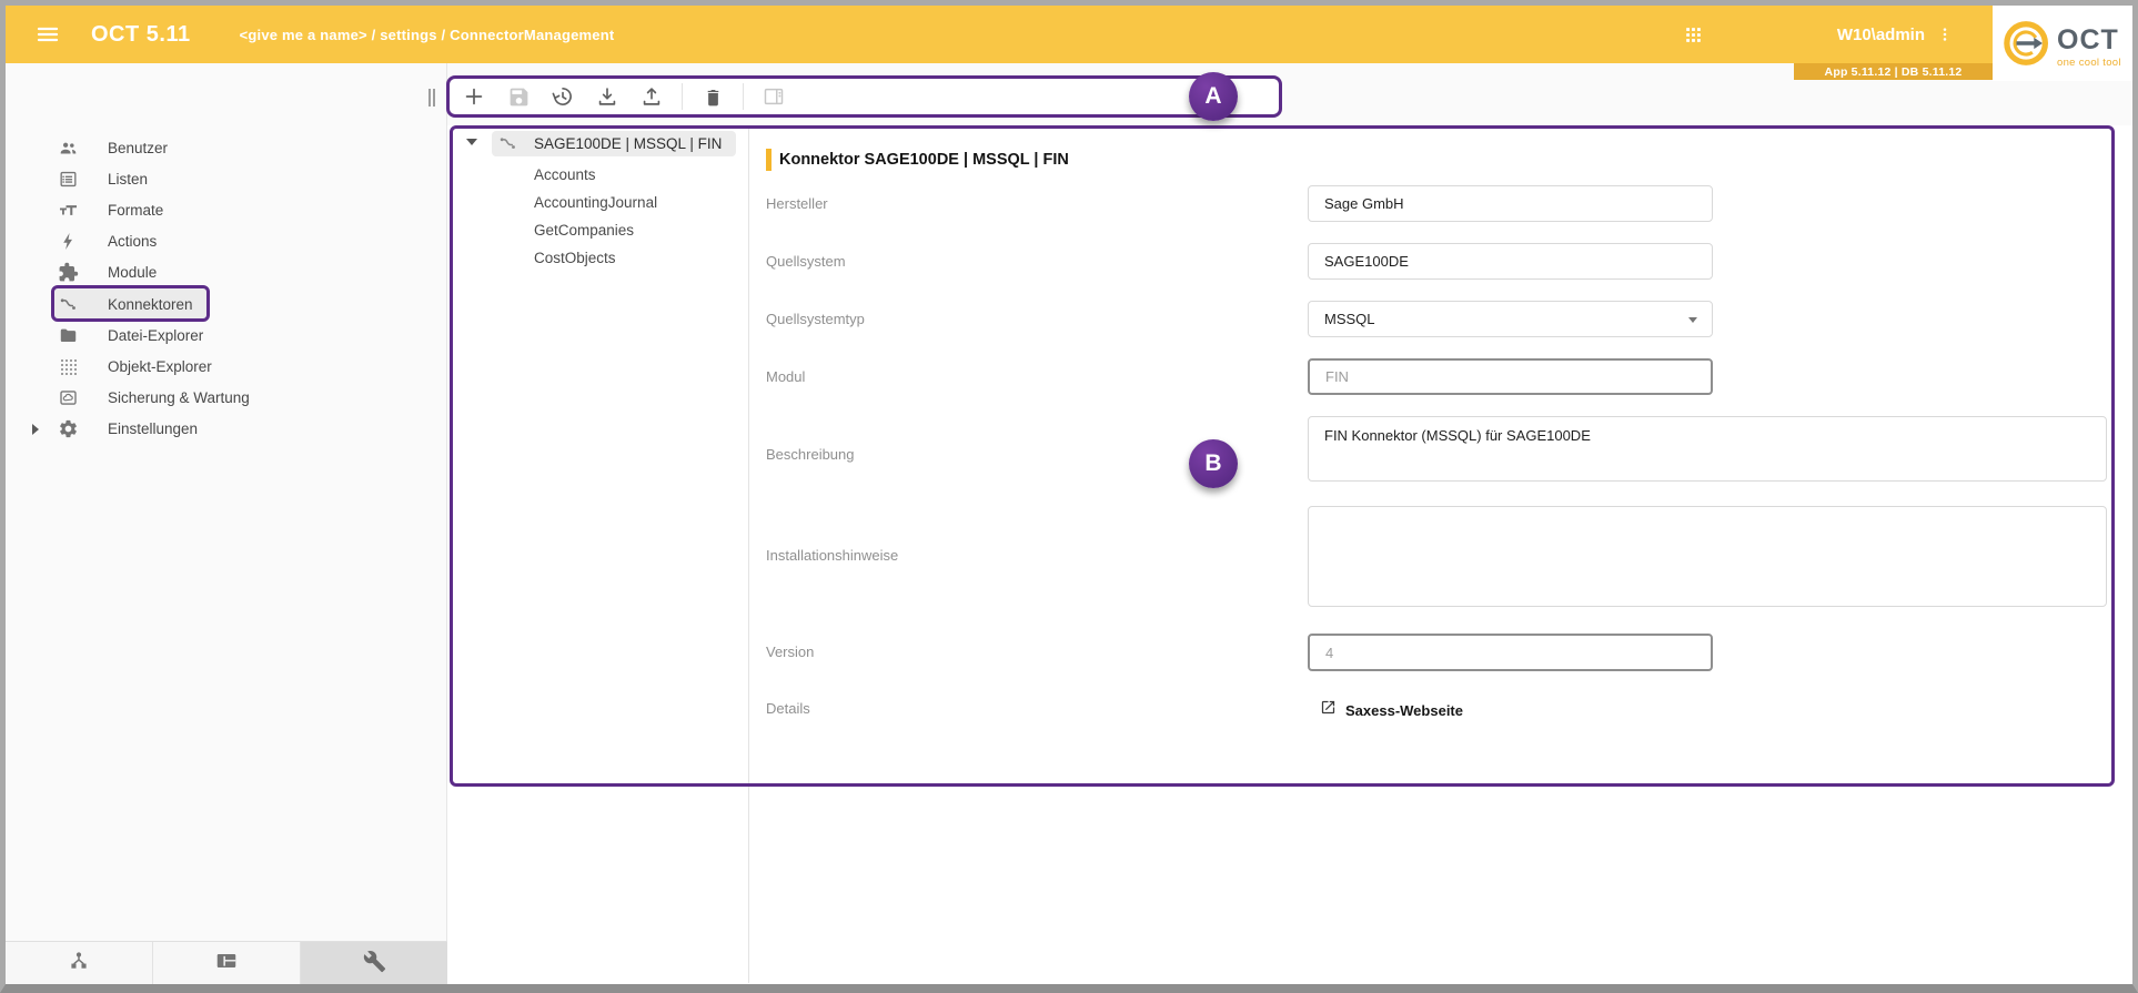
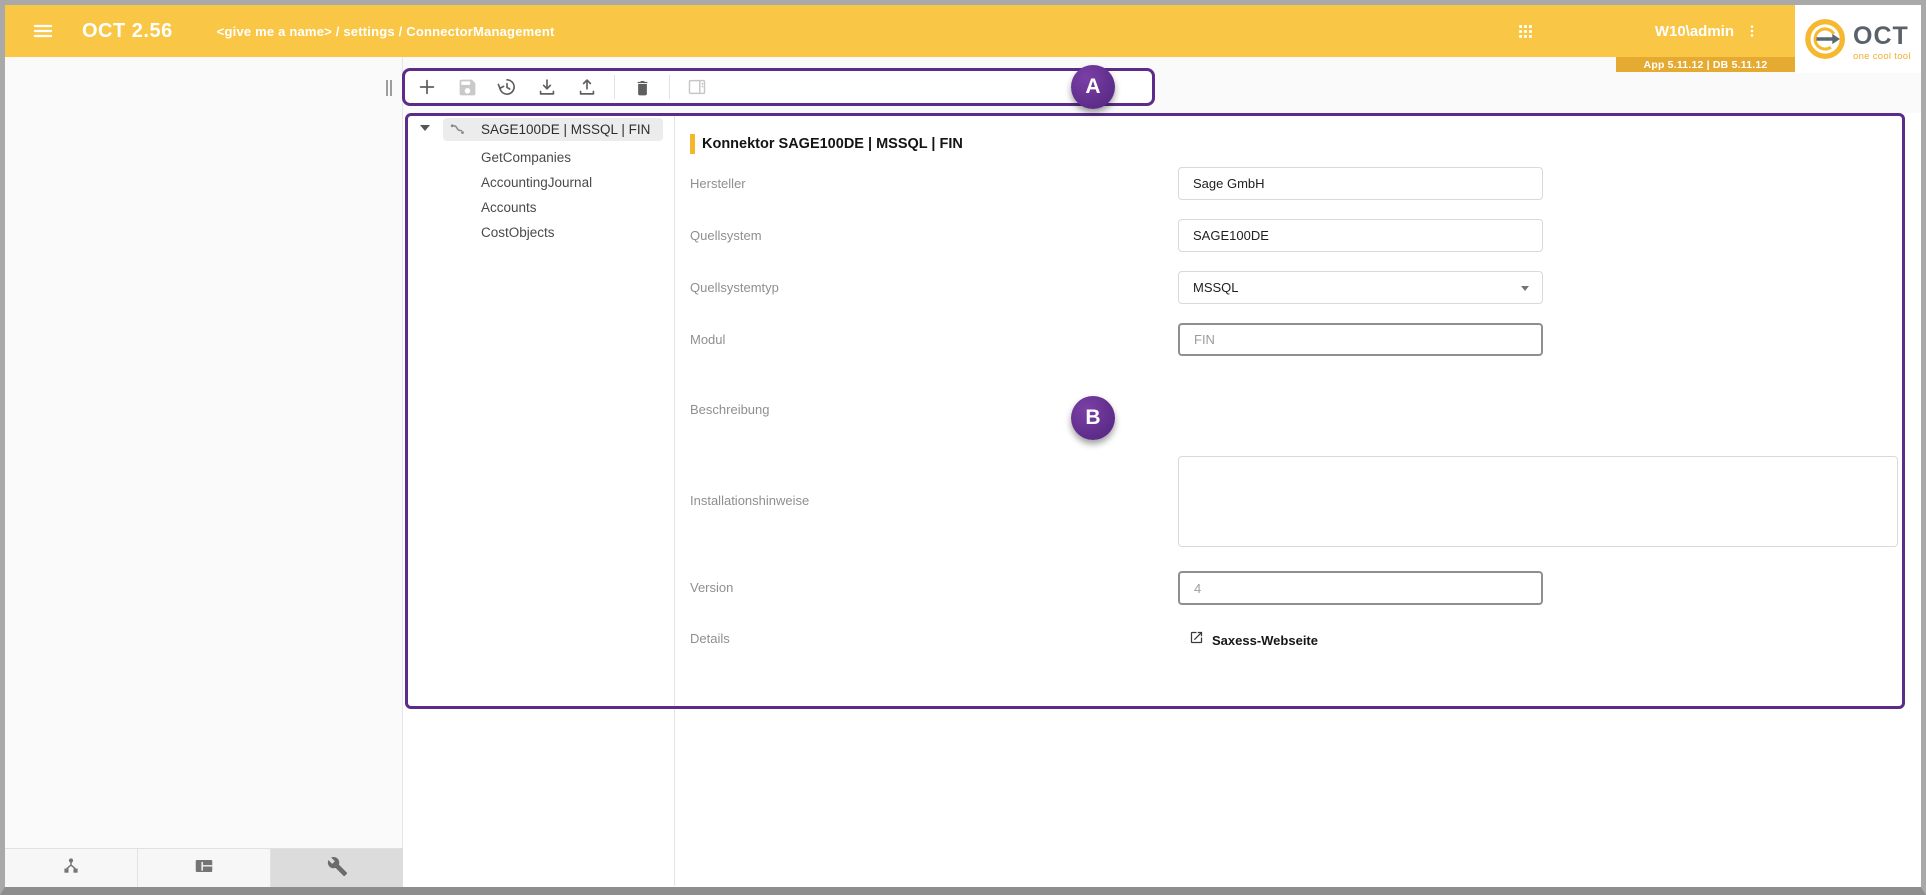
- OCT 5.11
+ OCT 2.56
  <give me a name> / settings / ConnectorManagement
  W10\admin
  App 5.11.12 | DB 5.11.12
  OCT
  one cool tool
  A
- Benutzer
- Listen
- Formate
- Actions
- Module
- Konnektoren
- Datei-Explorer
- Objekt-Explorer
- Sicherung & Wartung
- Einstellungen
  SAGE100DE | MSSQL | FIN
- Accounts
+ GetCompanies
  AccountingJournal
- GetCompanies
+ Accounts
  CostObjects
  Konnektor SAGE100DE | MSSQL | FIN
  Hersteller
  Sage GmbH
  Quellsystem
  SAGE100DE
  Quellsystemtyp
  MSSQL
  Modul
  FIN
  Beschreibung
- FIN Konnektor (MSSQL) für SAGE100DE
  Installationshinweise
  Version
  4
  Details
  Saxess-Webseite
  B
